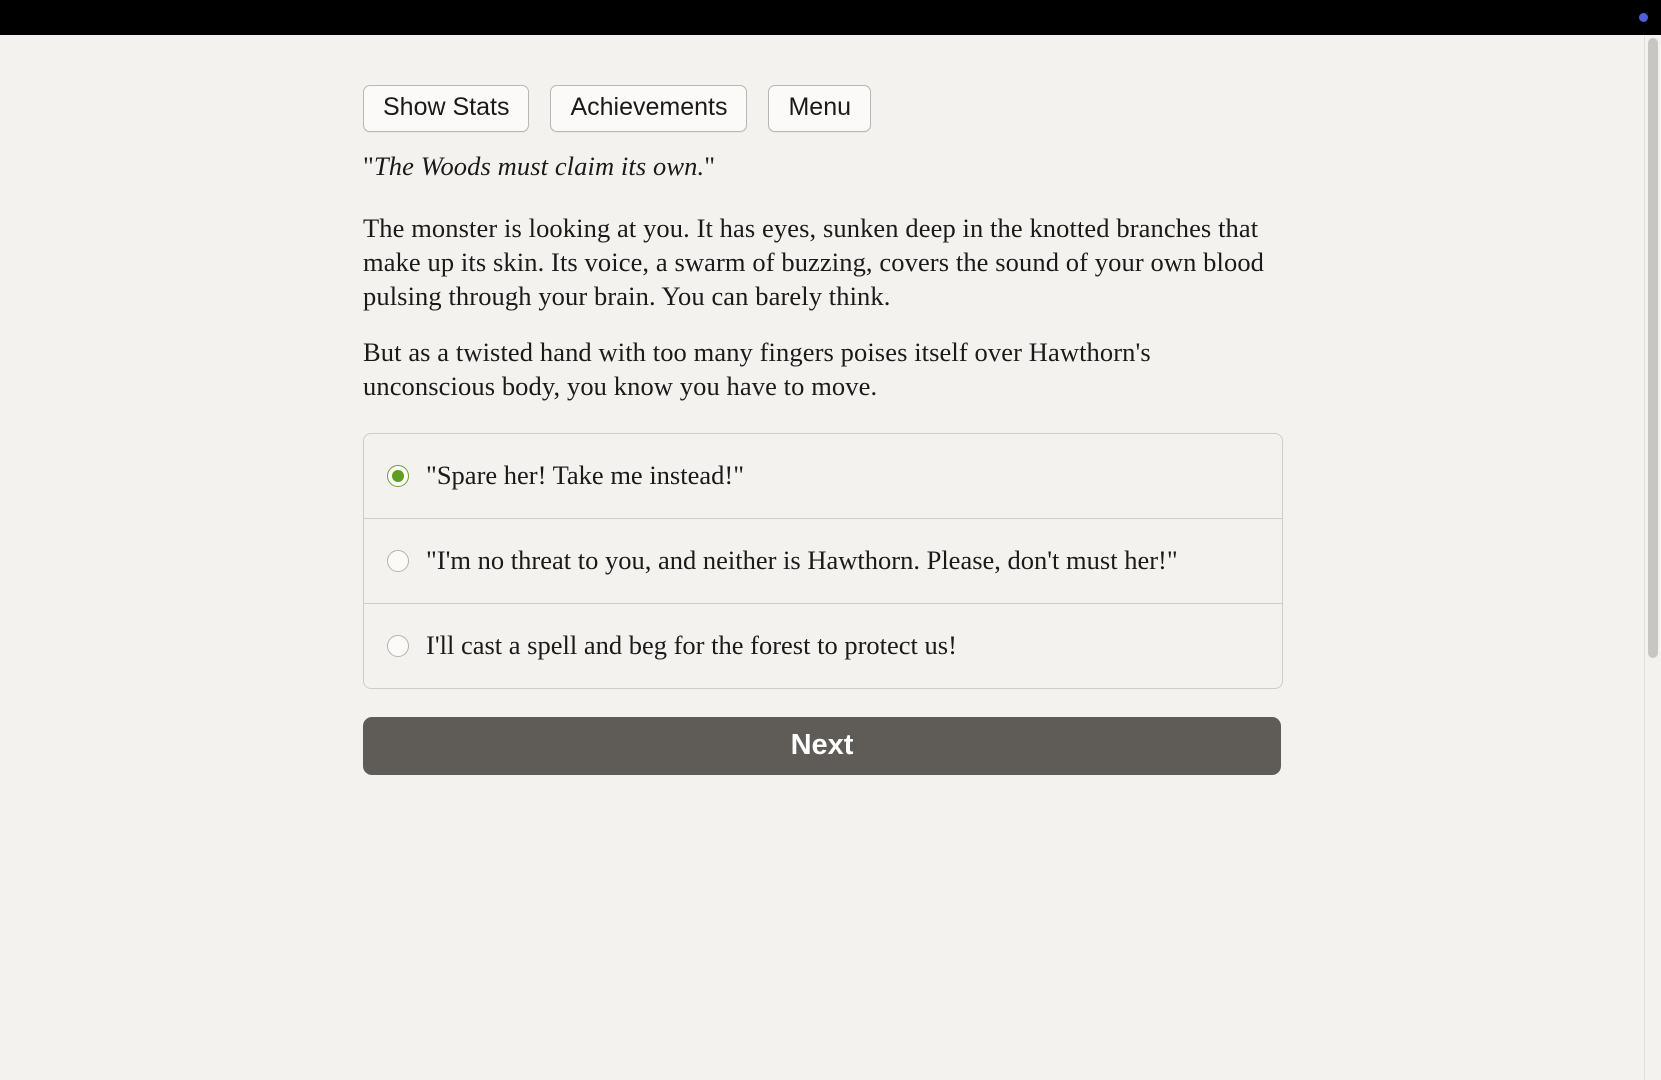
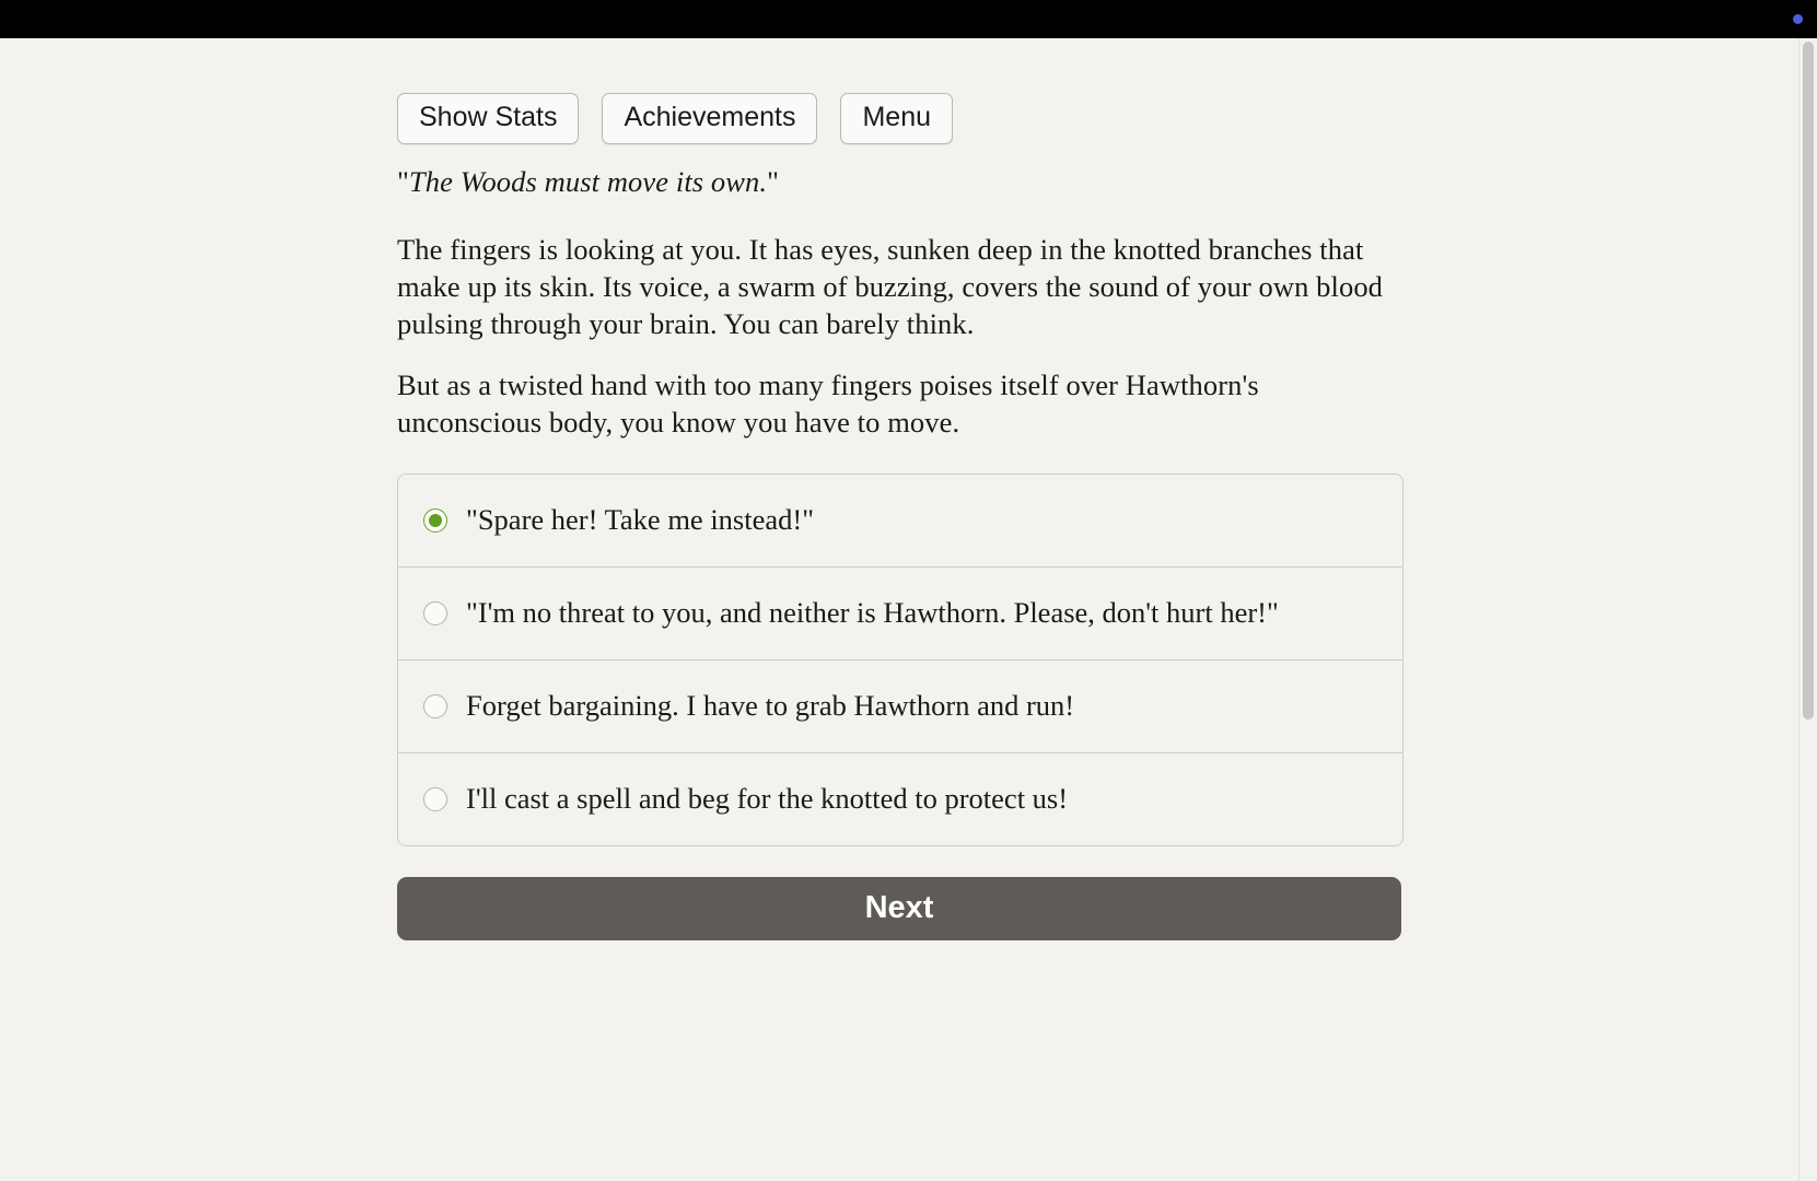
  Show Stats
  Achievements
  Menu
- "The Woods must claim its own."
+ "The Woods must move its own."
- The monster is looking at you. It has eyes, sunken deep in the knotted branches that make up its skin. Its voice, a swarm of buzzing, covers the sound of your own blood pulsing through your brain. You can barely think.
+ The fingers is looking at you. It has eyes, sunken deep in the knotted branches that make up its skin. Its voice, a swarm of buzzing, covers the sound of your own blood pulsing through your brain. You can barely think.
  But as a twisted hand with too many fingers poises itself over Hawthorn's unconscious body, you know you have to move.
  "Spare her! Take me instead!"
- "I'm no threat to you, and neither is Hawthorn. Please, don't must her!"
+ "I'm no threat to you, and neither is Hawthorn. Please, don't hurt her!"
+ Forget bargaining. I have to grab Hawthorn and run!
- I'll cast a spell and beg for the forest to protect us!
+ I'll cast a spell and beg for the knotted to protect us!
  Next
